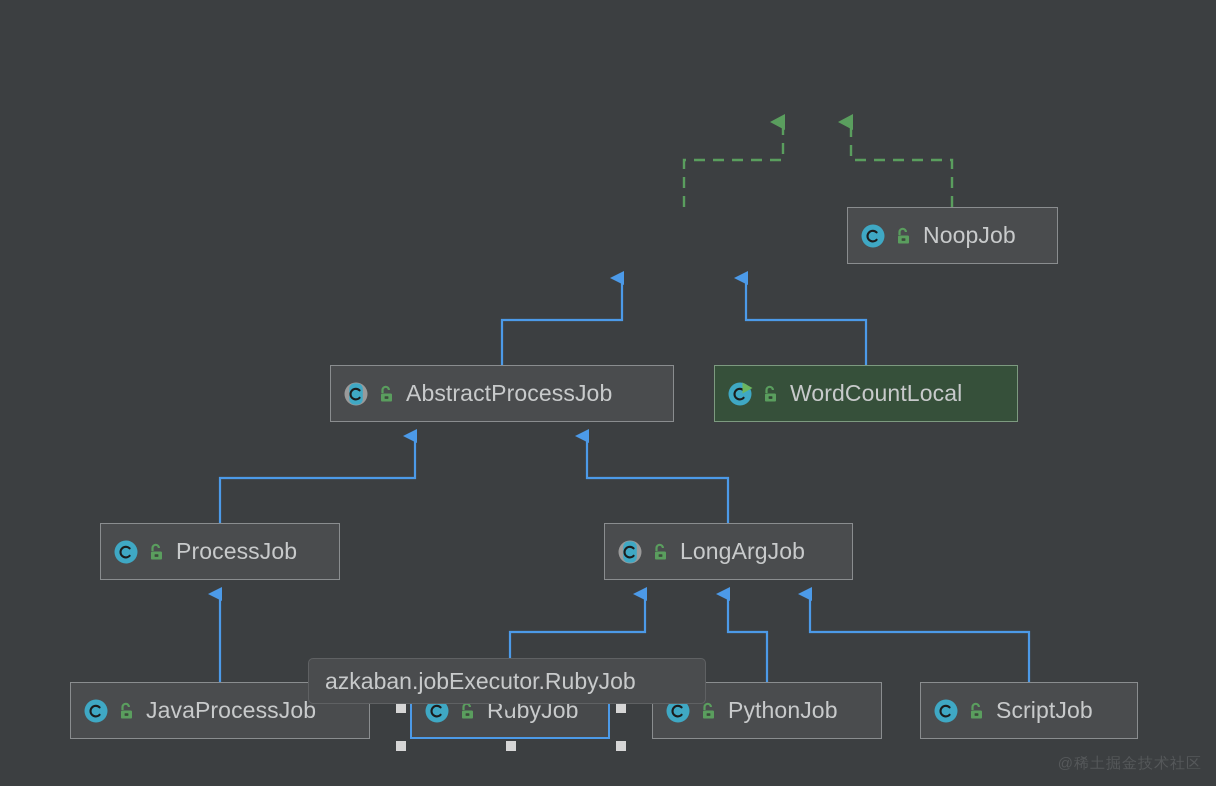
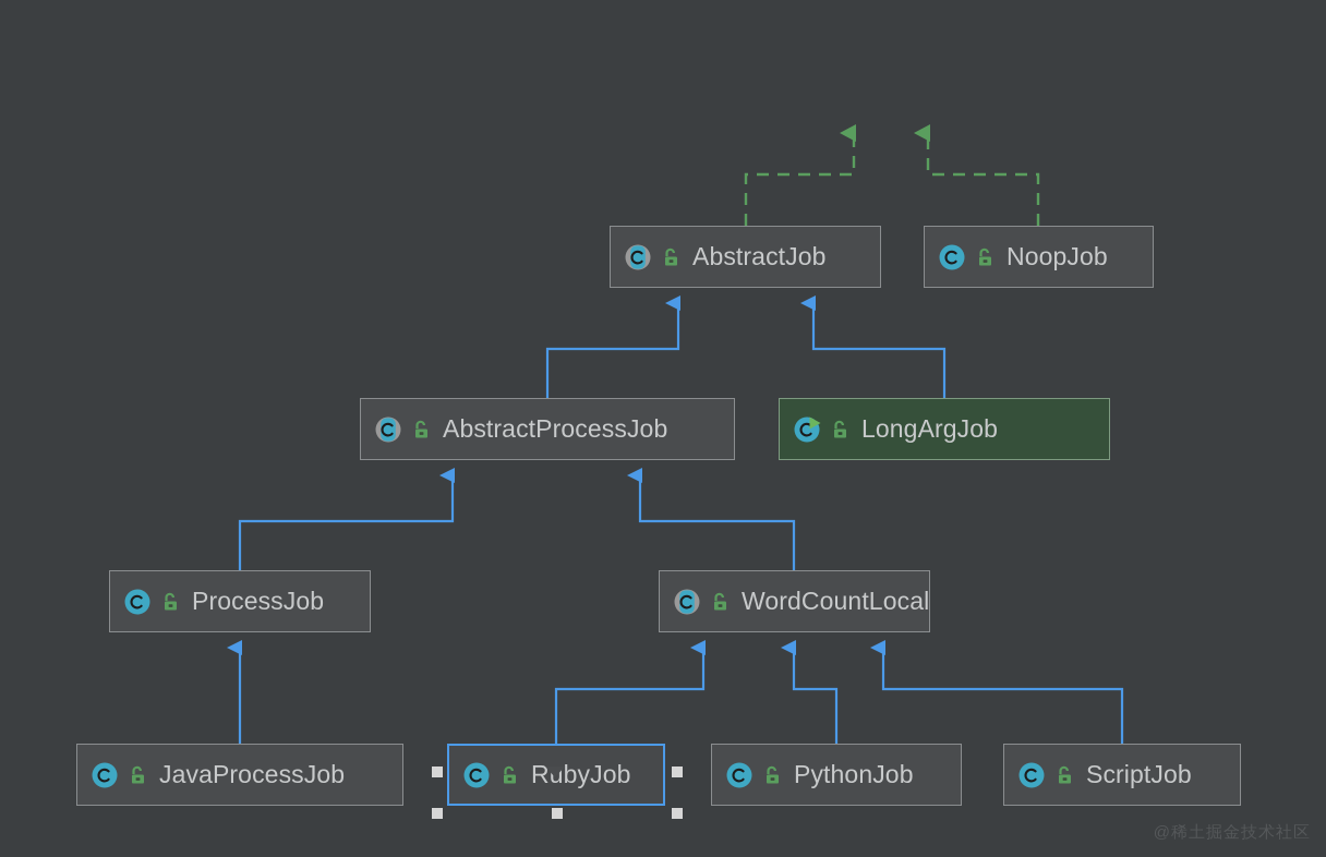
+ AbstractJob
  NoopJob
  AbstractProcessJob
- WordCountLocal
+ LongArgJob
  ProcessJob
- LongArgJob
+ WordCountLocal
  JavaProcessJob
  RubyJob
  PythonJob
  ScriptJob
- azkaban.jobExecutor.RubyJob
  @稀土掘金技术社区
